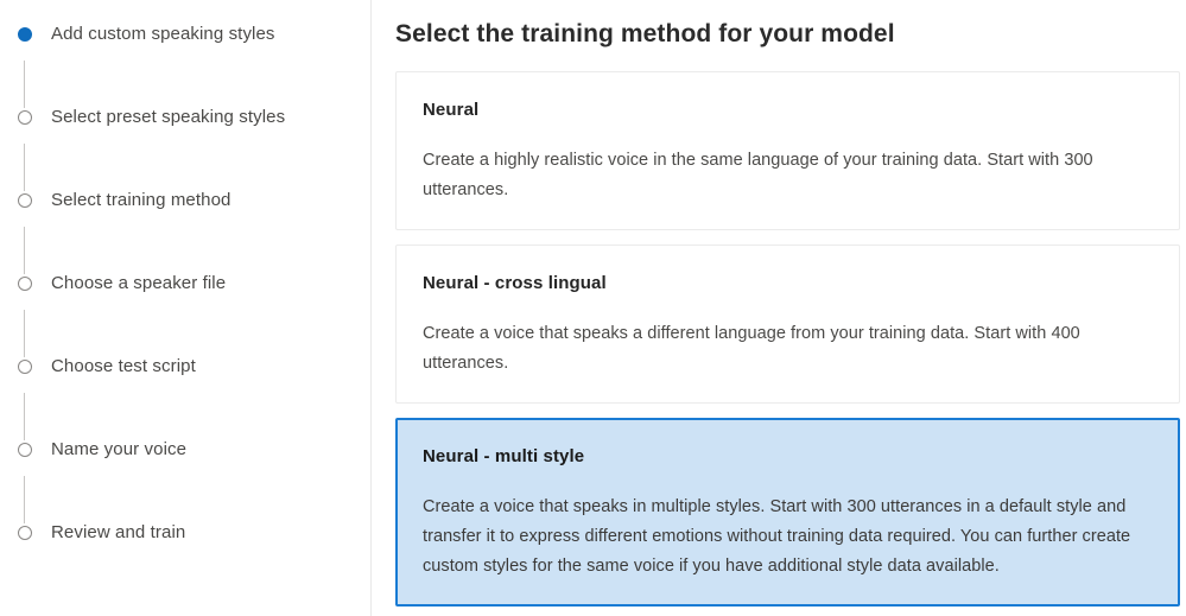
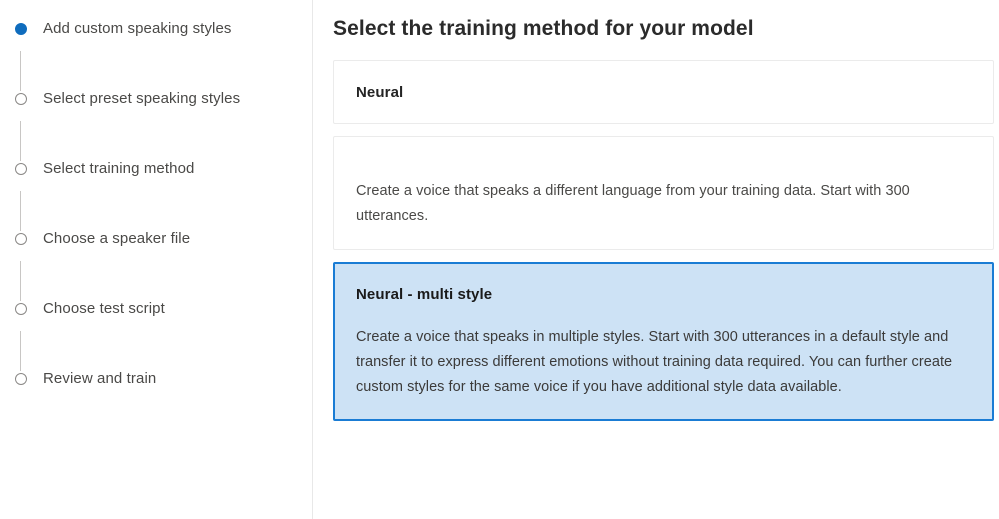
  Add custom speaking styles
  Select preset speaking styles
  Select training method
  Choose a speaker file
  Choose test script
- Name your voice
  Review and train
  Select the training method for your model
  Neural
- Create a highly realistic voice in the same language of your training data. Start with 300 utterances.
- Neural - cross lingual
- Create a voice that speaks a different language from your training data. Start with 400 utterances.
+ Create a voice that speaks a different language from your training data. Start with 300 utterances.
  Neural - multi style
  Create a voice that speaks in multiple styles. Start with 300 utterances in a default style and transfer it to express different emotions without training data required. You can further create custom styles for the same voice if you have additional style data available.
